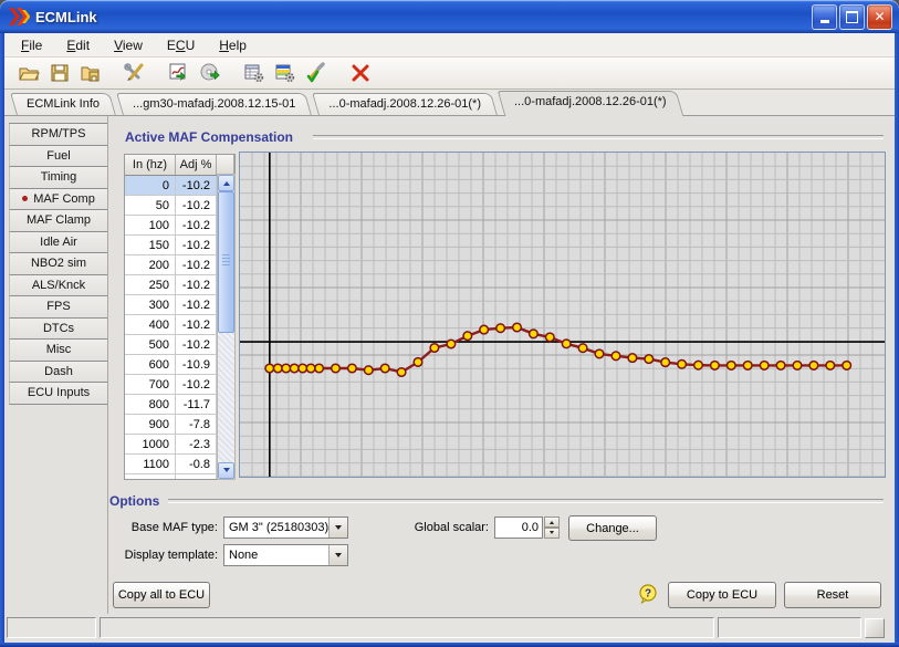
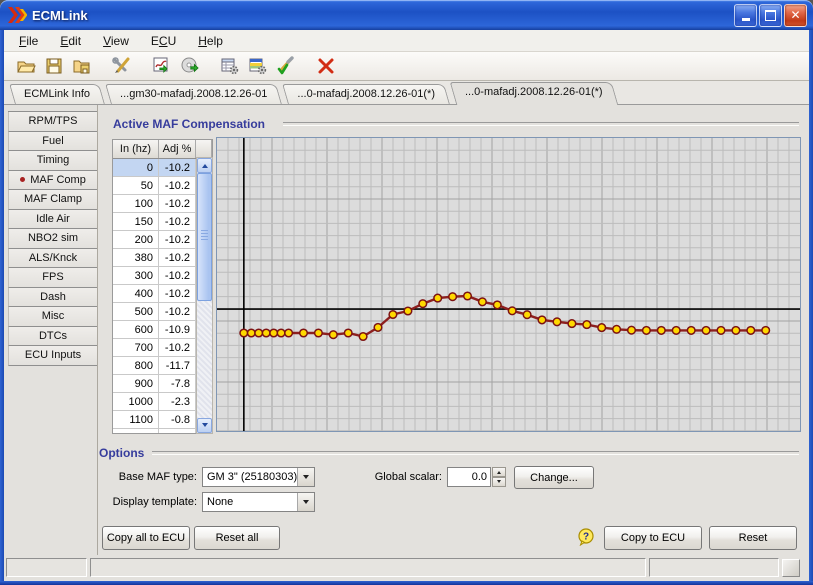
  ECMLink
  ✕
  File
  Edit
  View
  ECU
  Help
  ECMLink Info
- ...gm30-mafadj.2008.12.15-01
+ ...gm30-mafadj.2008.12.26-01
  ...0-mafadj.2008.12.26-01(*)
  ...0-mafadj.2008.12.26-01(*)
  RPM/TPS
  Fuel
  Timing
  MAF Comp
  MAF Clamp
  Idle Air
  NBO2 sim
  ALS/Knck
  FPS
- DTCs
+ Dash
  Misc
- Dash
+ DTCs
  ECU Inputs
  Active MAF Compensation
  In (hz)
  Adj %
  0
  -10.2
  50
  -10.2
  100
  -10.2
  150
  -10.2
  200
  -10.2
- 250
+ 380
  -10.2
  300
  -10.2
  400
  -10.2
  500
  -10.2
  600
  -10.9
  700
  -10.2
  800
  -11.7
  900
  -7.8
  1000
  -2.3
  1100
  -0.8
  Options
  Base MAF type:
  GM 3" (25180303)
  Global scalar:
  0.0
  Change...
  Display template:
  None
  Copy all to ECU
+ Reset all
  ?
  Copy to ECU
  Reset
